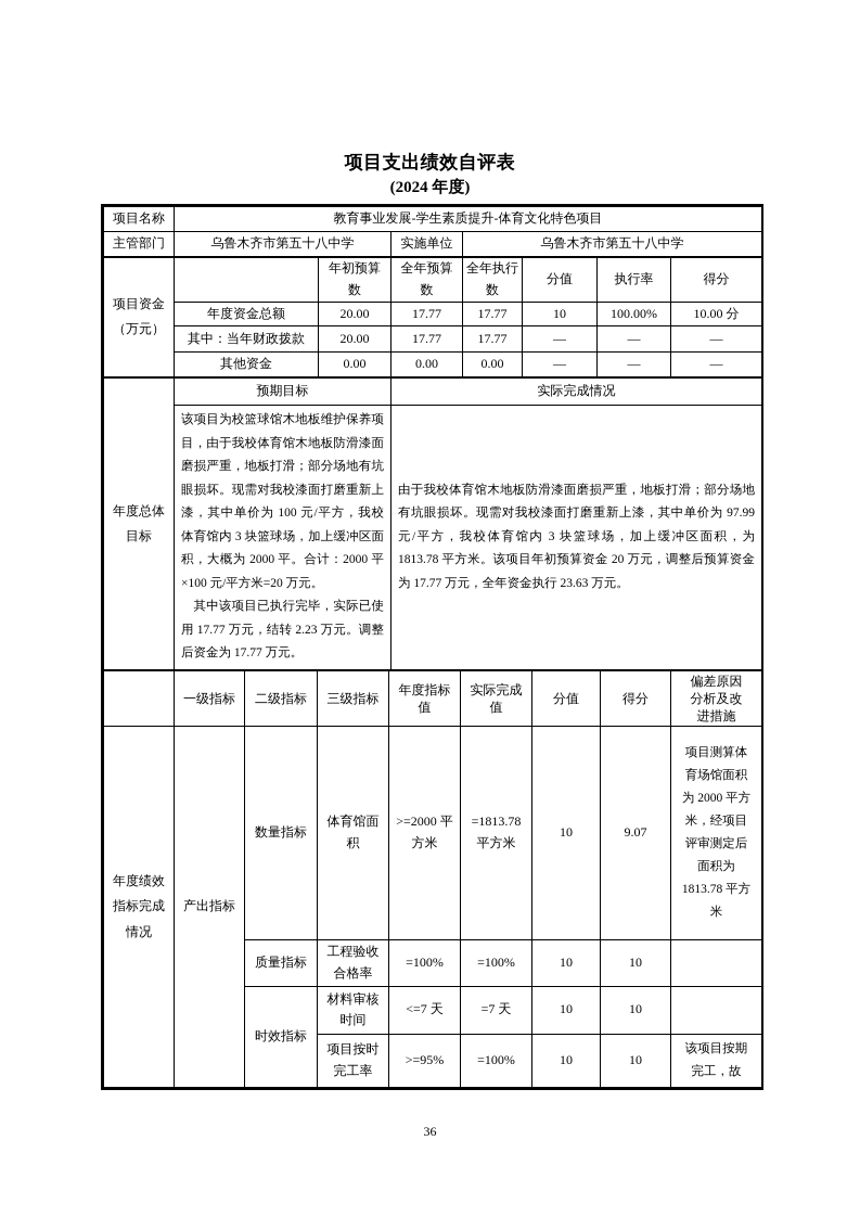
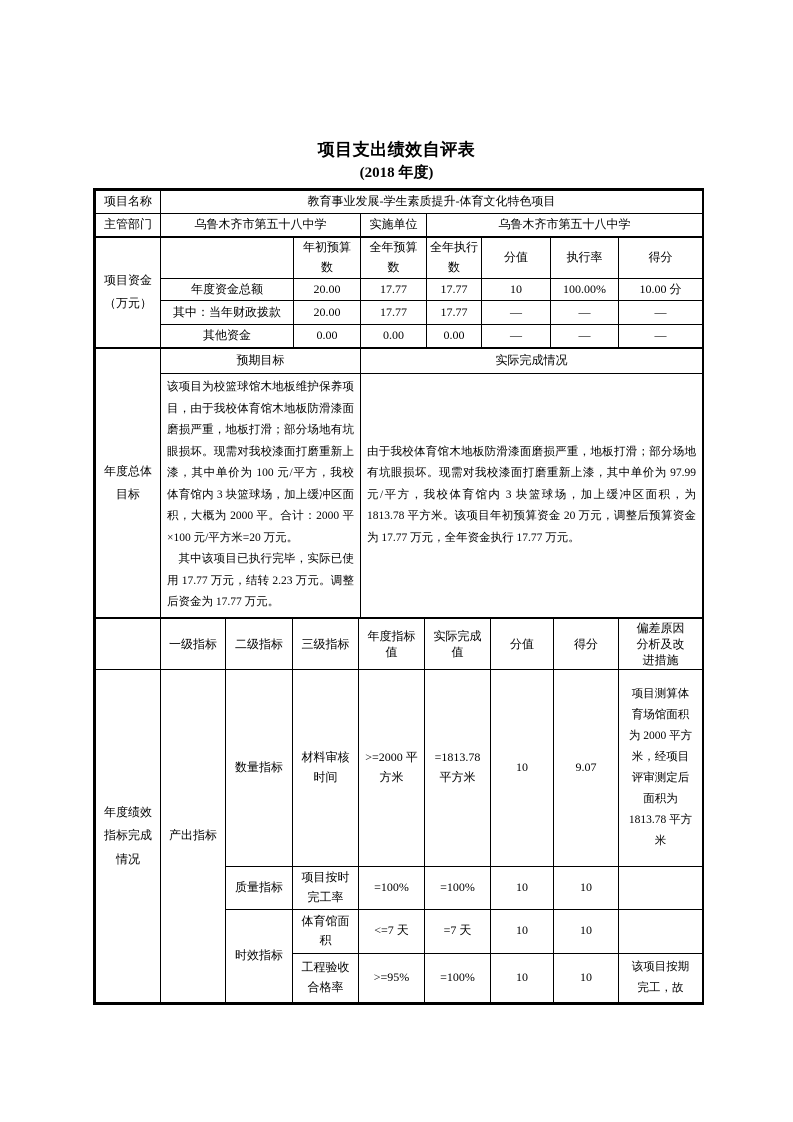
  项目支出绩效自评表
- (2024 年度)
+ (2018 年度)
  项目名称	教育事业发展-学生素质提升-体育文化特色项目
  主管部门	乌鲁木齐市第五十八中学	实施单位	乌鲁木齐市第五十八中学
  项目资金（万元）		年初预算数	全年预算数	全年执行数	分值	执行率	得分
  年度资金总额	20.00	17.77	17.77	10	100.00%	10.00 分
  其中：当年财政拨款	20.00	17.77	17.77	—	—	—
  其他资金	0.00	0.00	0.00	—	—	—
  年度总体目标	预期目标	实际完成情况
- 该项目为校篮球馆木地板维护保养项目，由于我校体育馆木地板防滑漆面磨损严重，地板打滑；部分场地有坑眼损坏。现需对我校漆面打磨重新上漆，其中单价为 100 元/平方，我校体育馆内 3 块篮球场，加上缓冲区面积，大概为 2000 平。合计：2000 平×100 元/平方米=20 万元。 其中该项目已执行完毕，实际已使用 17.77 万元，结转 2.23 万元。调整后资金为 17.77 万元。	由于我校体育馆木地板防滑漆面磨损严重，地板打滑；部分场地有坑眼损坏。现需对我校漆面打磨重新上漆，其中单价为 97.99 元/平方，我校体育馆内 3 块篮球场，加上缓冲区面积，为 1813.78 平方米。该项目年初预算资金 20 万元，调整后预算资金为 17.77 万元，全年资金执行 23.63 万元。
+ 该项目为校篮球馆木地板维护保养项目，由于我校体育馆木地板防滑漆面磨损严重，地板打滑；部分场地有坑眼损坏。现需对我校漆面打磨重新上漆，其中单价为 100 元/平方，我校体育馆内 3 块篮球场，加上缓冲区面积，大概为 2000 平。合计：2000 平×100 元/平方米=20 万元。 其中该项目已执行完毕，实际已使用 17.77 万元，结转 2.23 万元。调整后资金为 17.77 万元。	由于我校体育馆木地板防滑漆面磨损严重，地板打滑；部分场地有坑眼损坏。现需对我校漆面打磨重新上漆，其中单价为 97.99 元/平方，我校体育馆内 3 块篮球场，加上缓冲区面积，为 1813.78 平方米。该项目年初预算资金 20 万元，调整后预算资金为 17.77 万元，全年资金执行 17.77 万元。
  	一级指标	二级指标	三级指标	年度指标值	实际完成值	分值	得分	偏差原因分析及改进措施
- 年度绩效指标完成情况	产出指标	数量指标	体育馆面积	>=2000 平方米	=1813.78 平方米	10	9.07	项目测算体育场馆面积为 2000 平方米，经项目评审测定后面积为 1813.78 平方米
+ 年度绩效指标完成情况	产出指标	数量指标	材料审核时间	>=2000 平方米	=1813.78 平方米	10	9.07	项目测算体育场馆面积为 2000 平方米，经项目评审测定后面积为 1813.78 平方米
- 质量指标	工程验收合格率	=100%	=100%	10	10
+ 质量指标	项目按时完工率	=100%	=100%	10	10
- 时效指标	材料审核时间	<=7 天	=7 天	10	10
+ 时效指标	体育馆面积	<=7 天	=7 天	10	10
- 项目按时完工率	>=95%	=100%	10	10	该项目按期完工，故
+ 工程验收合格率	>=95%	=100%	10	10	该项目按期完工，故
- 36
